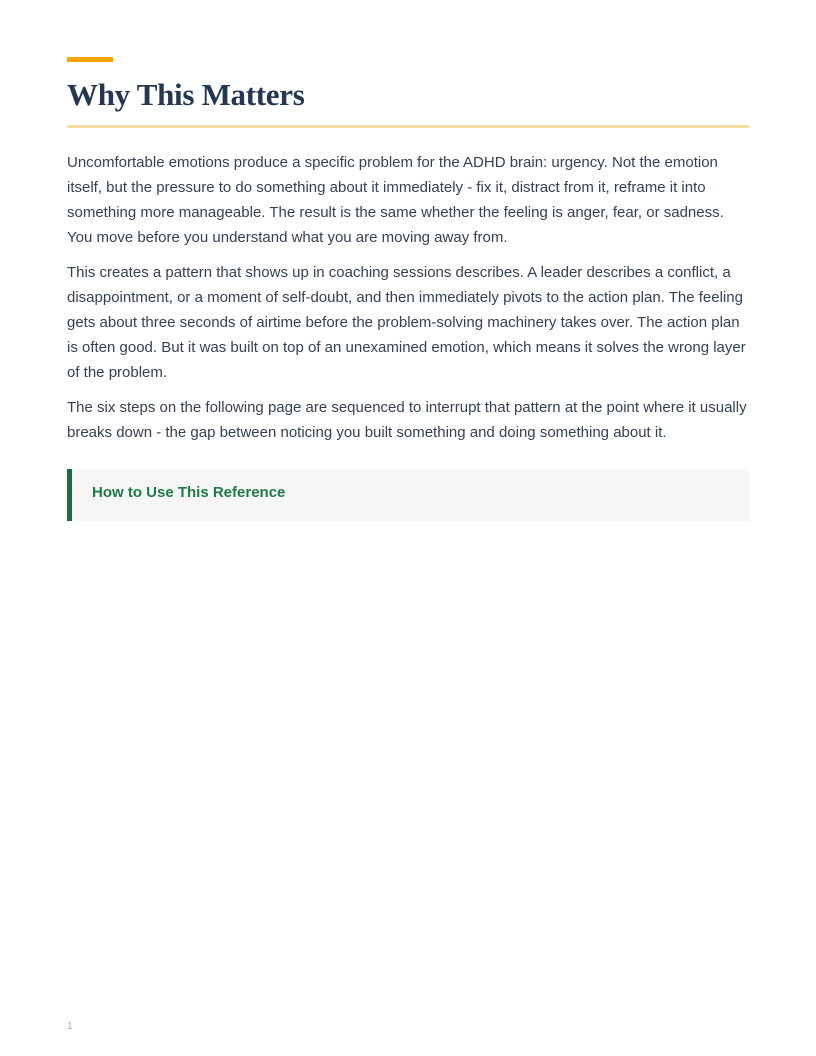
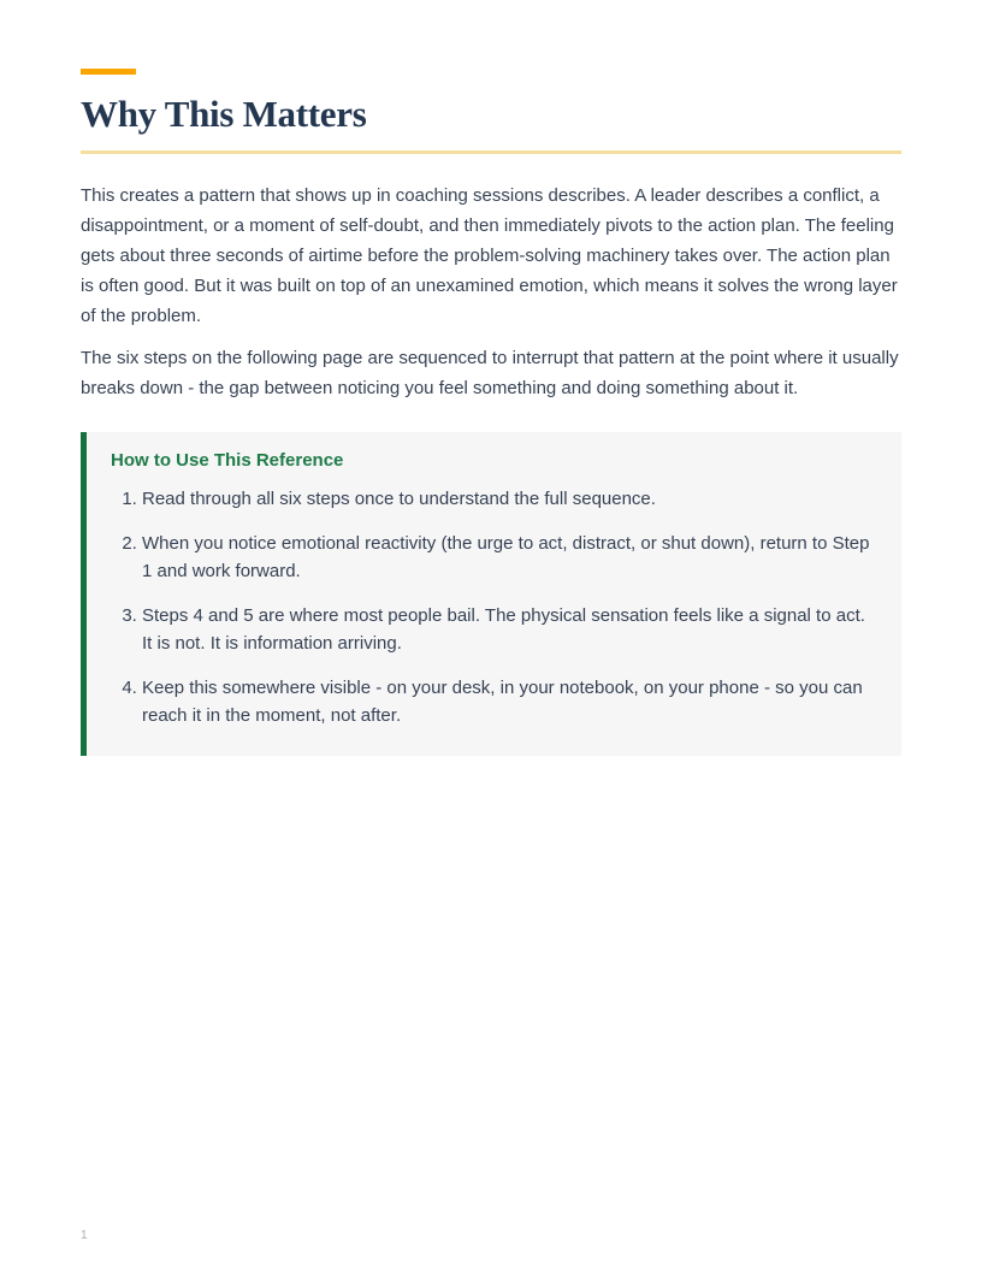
  Why This Matters
- Uncomfortable emotions produce a specific problem for the ADHD brain: urgency. Not the emotion itself, but the pressure to do something about it immediately - fix it, distract from it, reframe it into something more manageable. The result is the same whether the feeling is anger, fear, or sadness. You move before you understand what you are moving away from.
  This creates a pattern that shows up in coaching sessions describes. A leader describes a conflict, a disappointment, or a moment of self-doubt, and then immediately pivots to the action plan. The feeling gets about three seconds of airtime before the problem-solving machinery takes over. The action plan is often good. But it was built on top of an unexamined emotion, which means it solves the wrong layer of the problem.
- The six steps on the following page are sequenced to interrupt that pattern at the point where it usually breaks down - the gap between noticing you built something and doing something about it.
+ The six steps on the following page are sequenced to interrupt that pattern at the point where it usually breaks down - the gap between noticing you feel something and doing something about it.
  How to Use This Reference
+ Read through all six steps once to understand the full sequence.
+ When you notice emotional reactivity (the urge to act, distract, or shut down), return to Step 1 and work forward.
+ Steps 4 and 5 are where most people bail. The physical sensation feels like a signal to act. It is not. It is information arriving.
+ Keep this somewhere visible - on your desk, in your notebook, on your phone - so you can reach it in the moment, not after.
  1
